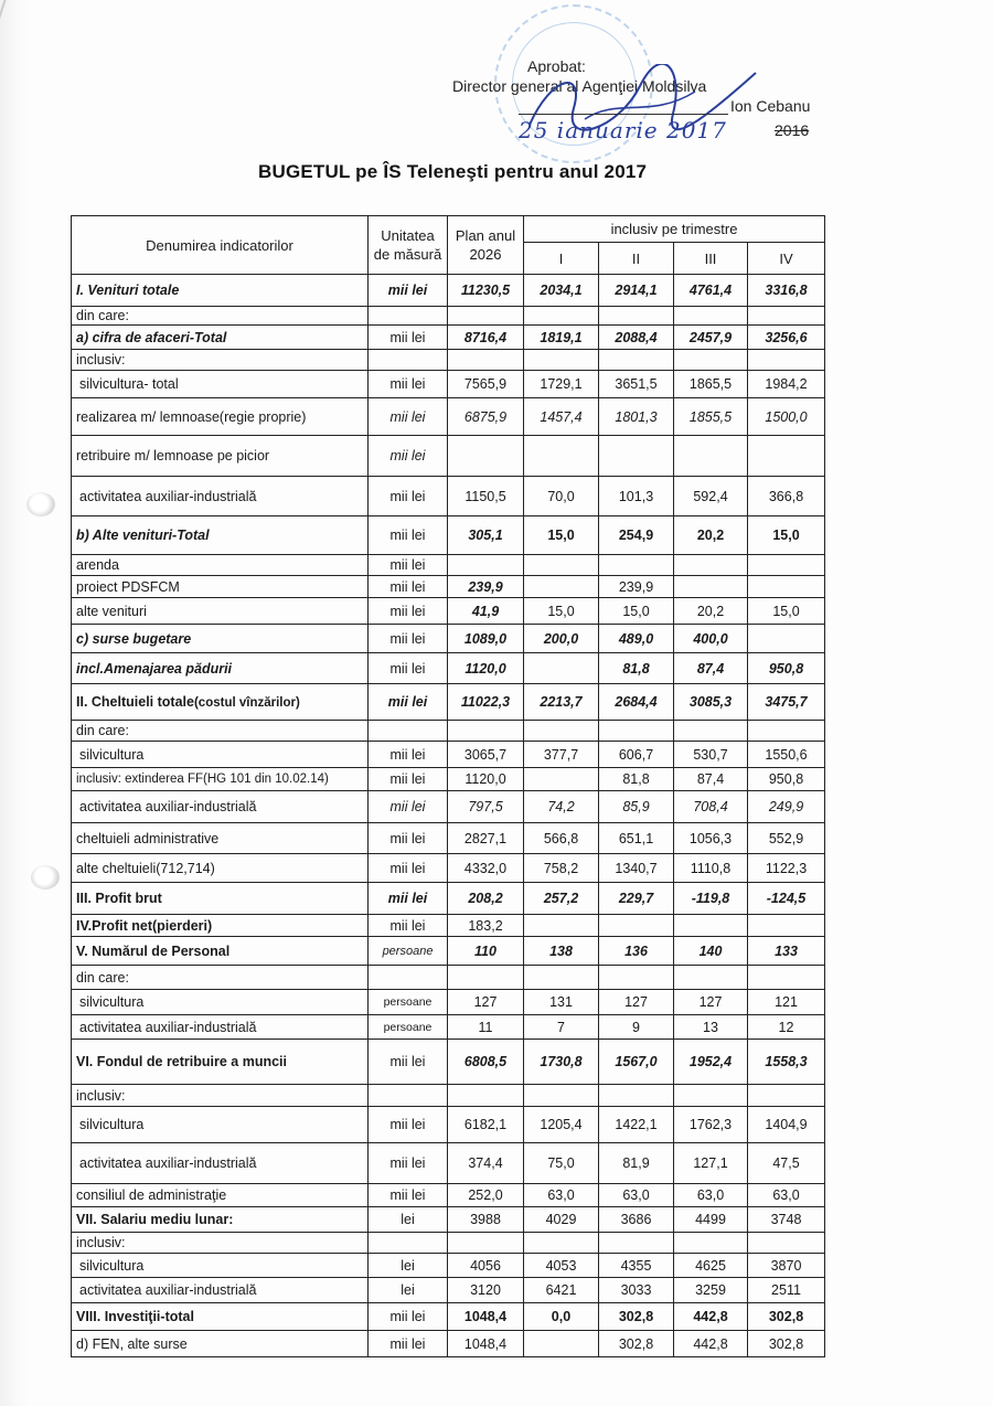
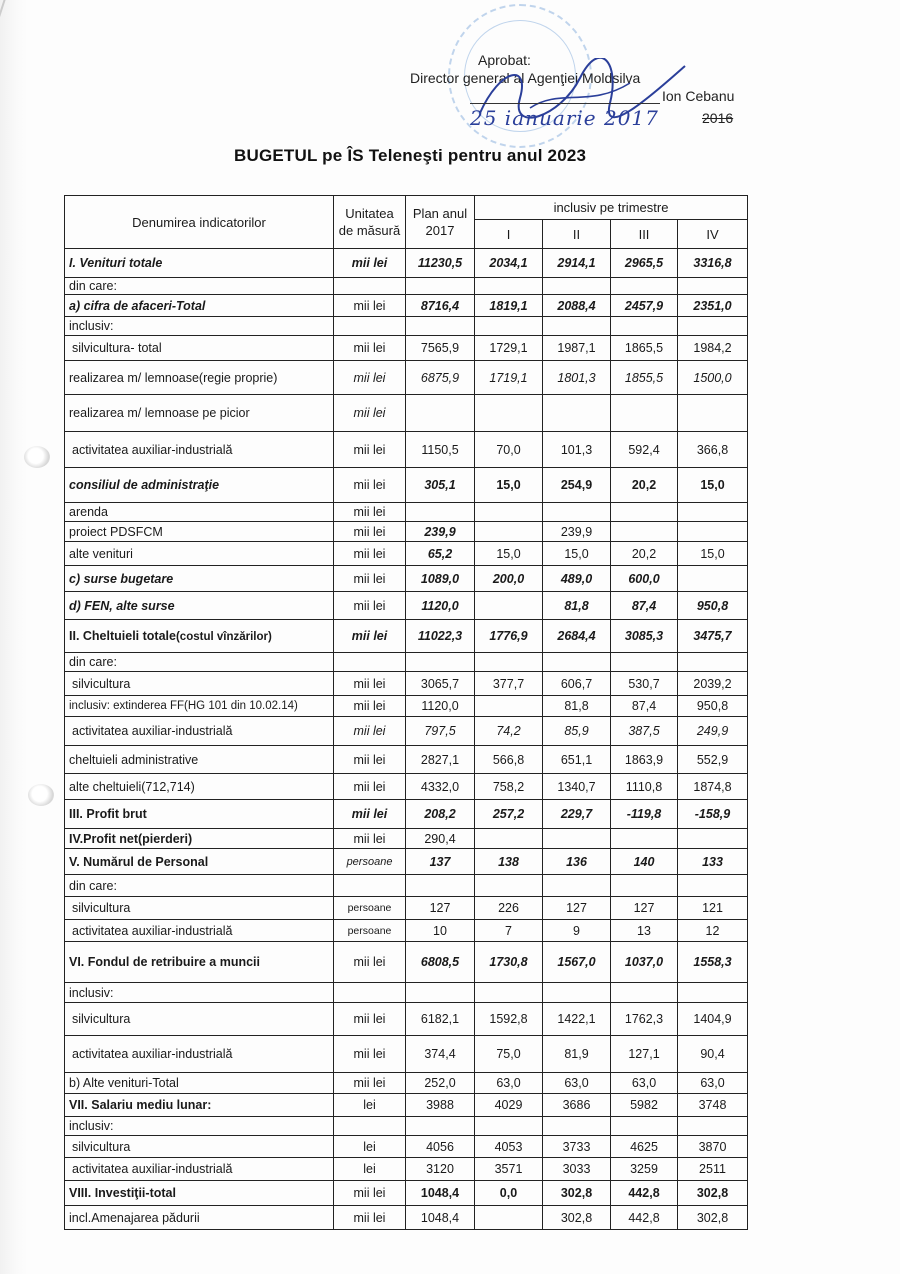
  Aprobat:
  Director general al Agenţiei Moldsilva
  Ion Cebanu
  25 ianuarie 2017
  2016
- BUGETUL pe ÎS Teleneşti pentru anul 2017
+ BUGETUL pe ÎS Teleneşti pentru anul 2023
- Denumirea indicatorilor	Unitatea de măsură	Plan anul 2026	inclusiv pe trimestre
+ Denumirea indicatorilor	Unitatea de măsură	Plan anul 2017	inclusiv pe trimestre
  I	II	III	IV
- I. Venituri totale	mii lei	11230,5	2034,1	2914,1	4761,4	3316,8
+ I. Venituri totale	mii lei	11230,5	2034,1	2914,1	2965,5	3316,8
  din care:
- a) cifra de afaceri-Total	mii lei	8716,4	1819,1	2088,4	2457,9	3256,6
+ a) cifra de afaceri-Total	mii lei	8716,4	1819,1	2088,4	2457,9	2351,0
  inclusiv:
- silvicultura- total	mii lei	7565,9	1729,1	3651,5	1865,5	1984,2
+ silvicultura- total	mii lei	7565,9	1729,1	1987,1	1865,5	1984,2
- realizarea m/ lemnoase(regie proprie)	mii lei	6875,9	1457,4	1801,3	1855,5	1500,0
+ realizarea m/ lemnoase(regie proprie)	mii lei	6875,9	1719,1	1801,3	1855,5	1500,0
- retribuire m/ lemnoase pe picior	mii lei
+ realizarea m/ lemnoase pe picior	mii lei
  activitatea auxiliar-industrială	mii lei	1150,5	70,0	101,3	592,4	366,8
- b) Alte venituri-Total	mii lei	305,1	15,0	254,9	20,2	15,0
+ consiliul de administraţie	mii lei	305,1	15,0	254,9	20,2	15,0
  arenda	mii lei
  proiect PDSFCM	mii lei	239,9		239,9
- alte venituri	mii lei	41,9	15,0	15,0	20,2	15,0
+ alte venituri	mii lei	65,2	15,0	15,0	20,2	15,0
- c) surse bugetare	mii lei	1089,0	200,0	489,0	400,0
+ c) surse bugetare	mii lei	1089,0	200,0	489,0	600,0
- incl.Amenajarea pădurii	mii lei	1120,0		81,8	87,4	950,8
+ d) FEN, alte surse	mii lei	1120,0		81,8	87,4	950,8
- II. Cheltuieli totale(costul vînzărilor)	mii lei	11022,3	2213,7	2684,4	3085,3	3475,7
+ II. Cheltuieli totale(costul vînzărilor)	mii lei	11022,3	1776,9	2684,4	3085,3	3475,7
  din care:
- silvicultura	mii lei	3065,7	377,7	606,7	530,7	1550,6
+ silvicultura	mii lei	3065,7	377,7	606,7	530,7	2039,2
  inclusiv: extinderea FF(HG 101 din 10.02.14)	mii lei	1120,0		81,8	87,4	950,8
- activitatea auxiliar-industrială	mii lei	797,5	74,2	85,9	708,4	249,9
+ activitatea auxiliar-industrială	mii lei	797,5	74,2	85,9	387,5	249,9
- cheltuieli administrative	mii lei	2827,1	566,8	651,1	1056,3	552,9
+ cheltuieli administrative	mii lei	2827,1	566,8	651,1	1863,9	552,9
- alte cheltuieli(712,714)	mii lei	4332,0	758,2	1340,7	1110,8	1122,3
+ alte cheltuieli(712,714)	mii lei	4332,0	758,2	1340,7	1110,8	1874,8
- III. Profit brut	mii lei	208,2	257,2	229,7	-119,8	-124,5
+ III. Profit brut	mii lei	208,2	257,2	229,7	-119,8	-158,9
- IV.Profit net(pierderi)	mii lei	183,2
+ IV.Profit net(pierderi)	mii lei	290,4
- V. Numărul de Personal	persoane	110	138	136	140	133
+ V. Numărul de Personal	persoane	137	138	136	140	133
  din care:
- silvicultura	persoane	127	131	127	127	121
+ silvicultura	persoane	127	226	127	127	121
- activitatea auxiliar-industrială	persoane	11	7	9	13	12
+ activitatea auxiliar-industrială	persoane	10	7	9	13	12
- VI. Fondul de retribuire a muncii	mii lei	6808,5	1730,8	1567,0	1952,4	1558,3
+ VI. Fondul de retribuire a muncii	mii lei	6808,5	1730,8	1567,0	1037,0	1558,3
  inclusiv:
- silvicultura	mii lei	6182,1	1205,4	1422,1	1762,3	1404,9
+ silvicultura	mii lei	6182,1	1592,8	1422,1	1762,3	1404,9
- activitatea auxiliar-industrială	mii lei	374,4	75,0	81,9	127,1	47,5
+ activitatea auxiliar-industrială	mii lei	374,4	75,0	81,9	127,1	90,4
- consiliul de administraţie	mii lei	252,0	63,0	63,0	63,0	63,0
+ b) Alte venituri-Total	mii lei	252,0	63,0	63,0	63,0	63,0
- VII. Salariu mediu lunar:	lei	3988	4029	3686	4499	3748
+ VII. Salariu mediu lunar:	lei	3988	4029	3686	5982	3748
  inclusiv:
- silvicultura	lei	4056	4053	4355	4625	3870
+ silvicultura	lei	4056	4053	3733	4625	3870
- activitatea auxiliar-industrială	lei	3120	6421	3033	3259	2511
+ activitatea auxiliar-industrială	lei	3120	3571	3033	3259	2511
  VIII. Investiţii-total	mii lei	1048,4	0,0	302,8	442,8	302,8
- d) FEN, alte surse	mii lei	1048,4		302,8	442,8	302,8
+ incl.Amenajarea pădurii	mii lei	1048,4		302,8	442,8	302,8
